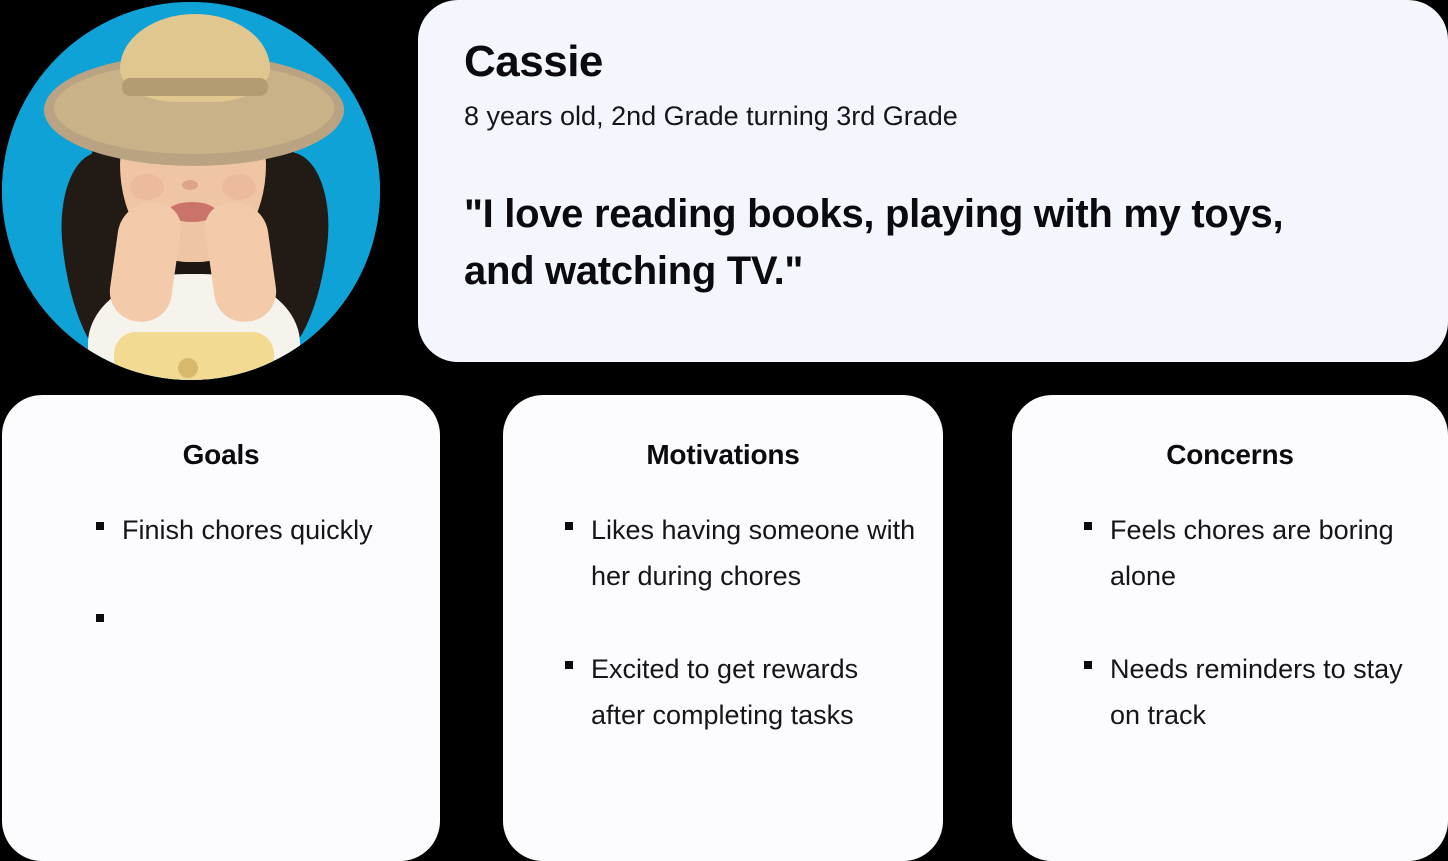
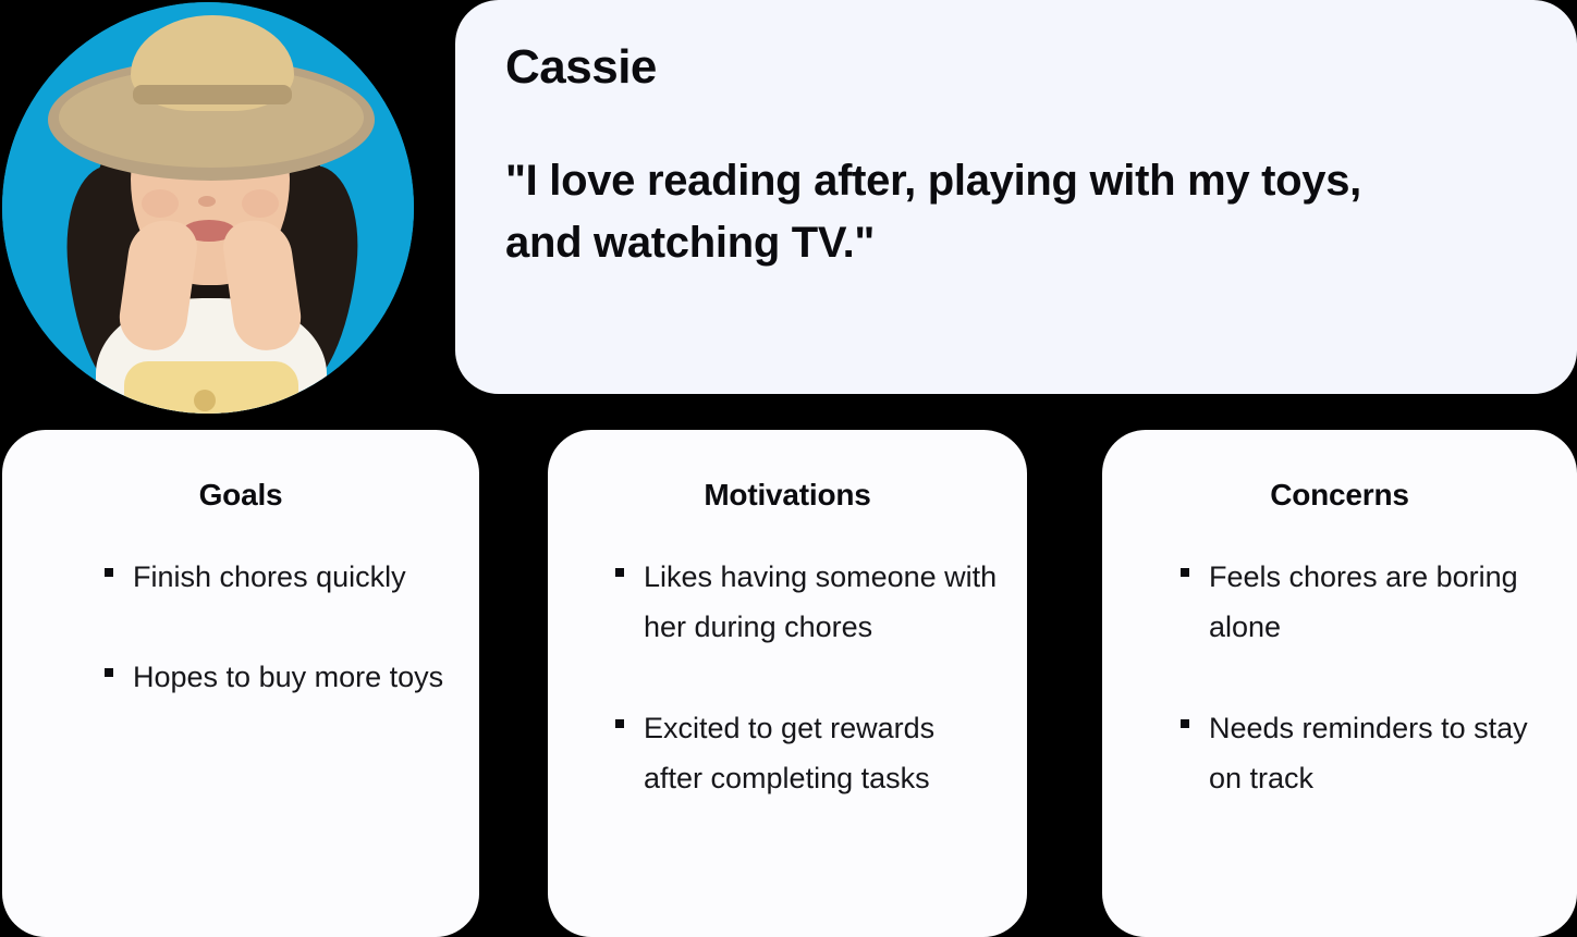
  Cassie
- 8 years old, 2nd Grade turning 3rd Grade
- "I love reading books, playing with my toys, and watching TV."
+ "I love reading after, playing with my toys, and watching TV."
  Goals
  Finish chores quickly
+ Hopes to buy more toys
  Motivations
  Likes having someone with her during chores
  Excited to get rewards after completing tasks
  Concerns
  Feels chores are boring alone
  Needs reminders to stay on track
